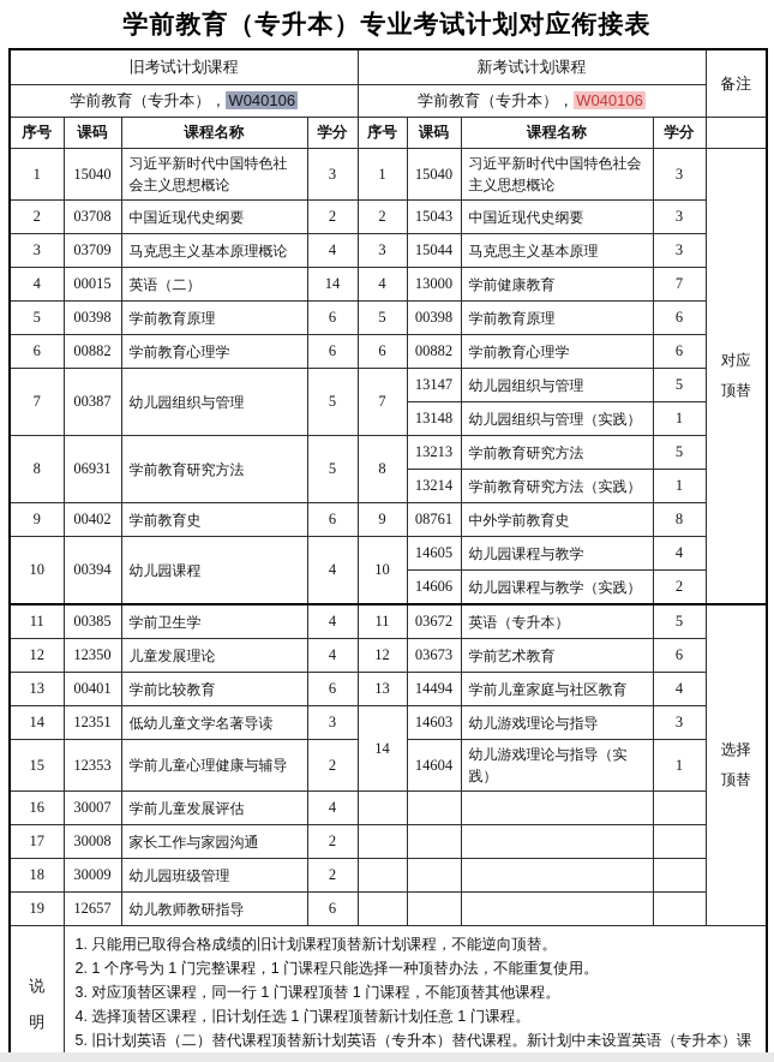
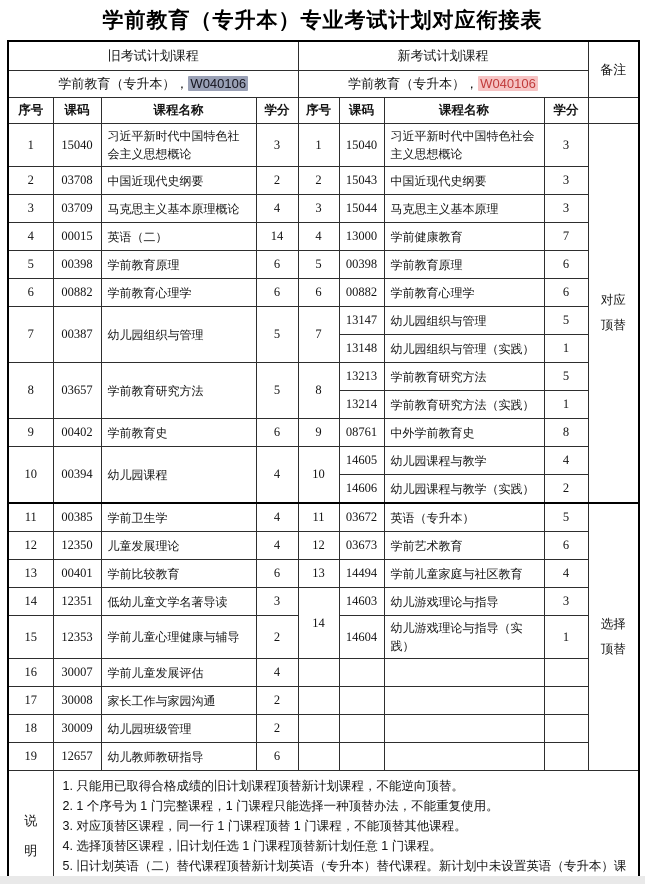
  学前教育（专升本）专业考试计划对应衔接表
  旧考试计划课程	新考试计划课程	备注
  学前教育（专升本）， W040106	学前教育（专升本）， W040106
  序号	课码	课程名称	学分	序号	课码	课程名称	学分
  1	15040	习近平新时代中国特色社会主义思想概论	3	1	15040	习近平新时代中国特色社会主义思想概论	3	对应顶替
  2	03708	中国近现代史纲要	2	2	15043	中国近现代史纲要	3
  3	03709	马克思主义基本原理概论	4	3	15044	马克思主义基本原理	3
  4	00015	英语（二）	14	4	13000	学前健康教育	7
  5	00398	学前教育原理	6	5	00398	学前教育原理	6
  6	00882	学前教育心理学	6	6	00882	学前教育心理学	6
  7	00387	幼儿园组织与管理	5	7	13147	幼儿园组织与管理	5
  13148	幼儿园组织与管理（实践）	1
- 8	06931	学前教育研究方法	5	8	13213	学前教育研究方法	5
+ 8	03657	学前教育研究方法	5	8	13213	学前教育研究方法	5
  13214	学前教育研究方法（实践）	1
  9	00402	学前教育史	6	9	08761	中外学前教育史	8
  10	00394	幼儿园课程	4	10	14605	幼儿园课程与教学	4
  14606	幼儿园课程与教学（实践）	2
  11	00385	学前卫生学	4	11	03672	英语（专升本）	5	选择顶替
  12	12350	儿童发展理论	4	12	03673	学前艺术教育	6
  13	00401	学前比较教育	6	13	14494	学前儿童家庭与社区教育	4
  14	12351	低幼儿童文学名著导读	3	14	14603	幼儿游戏理论与指导	3
  15	12353	学前儿童心理健康与辅导	2	14604	幼儿游戏理论与指导（实践）	1
  16	30007	学前儿童发展评估	4
  17	30008	家长工作与家园沟通	2
  18	30009	幼儿园班级管理	2
  19	12657	幼儿教师教研指导	6
  说明	1. 只能用已取得合格成绩的旧计划课程顶替新计划课程，不能逆向顶替。2. 1 个序号为 1 门完整课程，1 门课程只能选择一种顶替办法，不能重复使用。3. 对应顶替区课程，同一行 1 门课程顶替 1 门课程，不能顶替其他课程。4. 选择顶替区课程，旧计划任选 1 门课程顶替新计划任意 1 门课程。5. 旧计划英语（二）替代课程顶替新计划英语（专升本）替代课程。新计划中未设置英语（专升本）课
